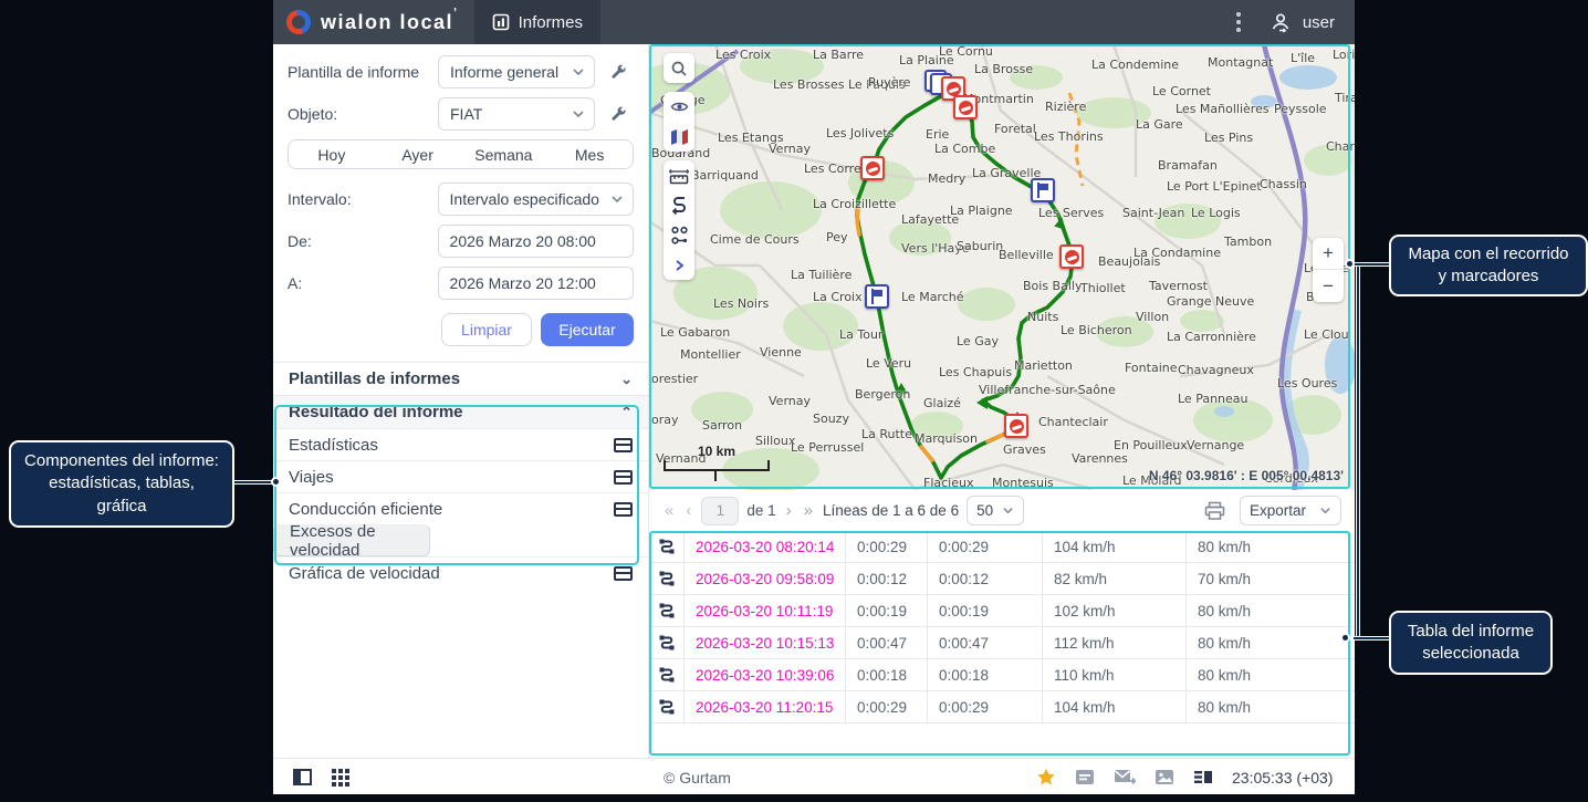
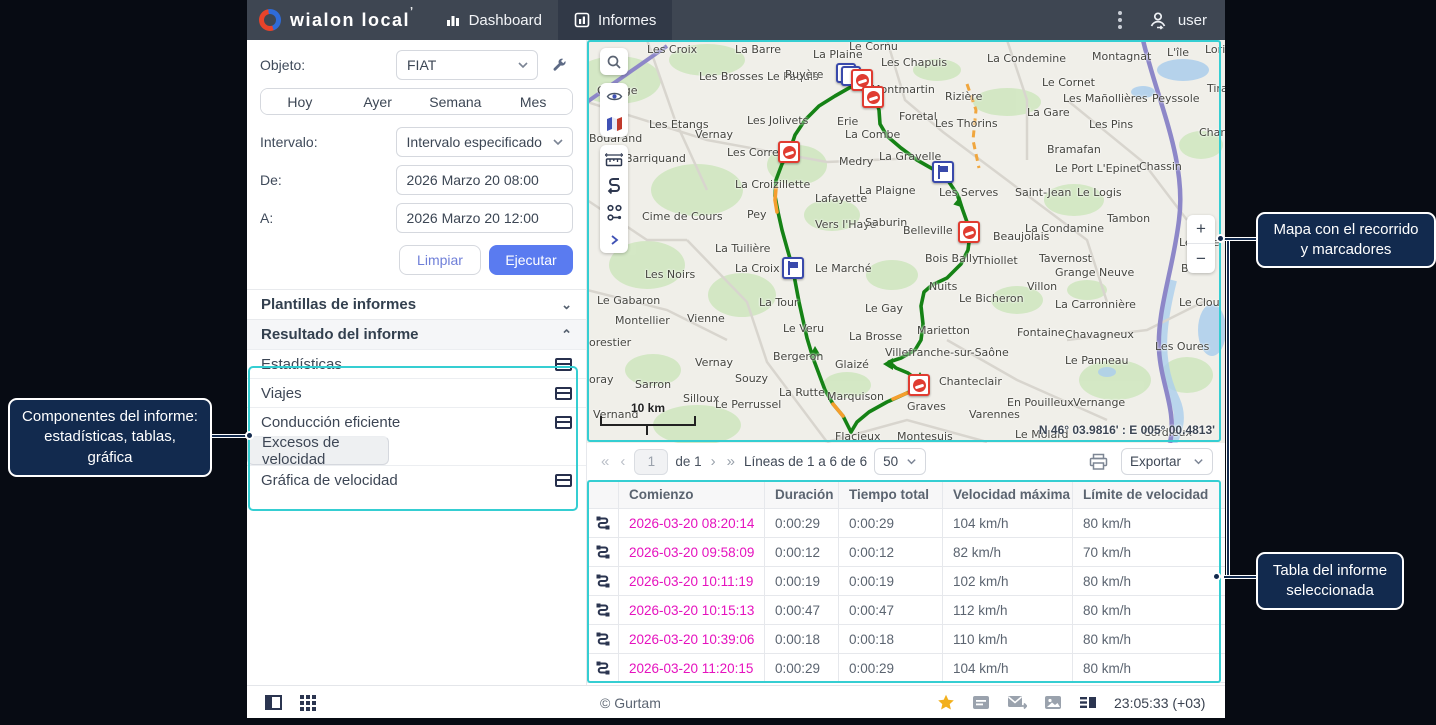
  wialon localʼ
+ Dashboard
  Informes
  user
- Plantilla de informe
- Informe general
  Objeto:
  FIAT
  Hoy
  Ayer
  Semana
  Mes
  Intervalo:
  Intervalo especificado
  De:
  2026 Marzo 20 08:00
  A:
  2026 Marzo 20 12:00
  Limpiar
  Ejecutar
  Plantillas de informes
  ⌄
  Resultado del informe
  ⌃
  Estadísticas
  Viajes
  Conducción eficiente
  Excesos de velocidad
  Gráfica de velocidad
  Les Croix
  La Barre
  La Plaine
  Le Cornu
- La Brosse
+ Les Chapuis
  La Condemine
  Montagnat
  L'île
  Les Brosses Le Paquis
  Ruyère
  ntmartin
  Rizière
  Le Cornet
  Les Mañollières
  Peyssole
  Les Etangs
  Les Jolivets
  Erie
  La Combe
  Foretal
  Les Thorins
  La Gare
  Les Pins
  Char
  Vernay
  Bouarand
  Barriquand
  Les Corre
  Medry
  La Gravelle
  Bramafan
  Le Port L'Epinet
  Chassin
  La Croizillette
  Lafayette
  La Plaigne
  Les Serves
  Saint-Jean
  Le Logis
  Pey
  Cime de Cours
  Vers l'Haye
  Saburin
  Belleville
  Beaujolais
  La Condamine
  Tambon
  La Tuilière
  Bois Bally
  Thiollet
  Tavernost
  Les Noirs
  La Croix
  Le Marché
  Nuits
  Le Bicheron
  Grange Neuve
  Villon
  Le Gabaron
  La Tour
  Le Gay
  La Carronnière
  Le Clou
  Montellier
  Vienne
  Le Veru
- Les Chapuis
+ La Brosse
  Marietton
  Fontaine
  Chavagneux
  orestier
  Villefranche-sur-Saône
  Le Panneau
  Les Oures
  Vernay
  Bergeron
  Glaizé
  Chanteclair
  oray
  Sarron
  Souzy
  La Rutte
  Marquison
  Graves
  Varennes
  En Pouilleux
  Vernange
  Silloux
  Le Perrussel
  Flacieux
  Montesuis
  Le Molard
  Cordieux
  Vernand
  +
  −
  10 km
  N 46° 03.9816' : E 005° 00.4813'
  «
  ‹
  1
  de 1
  ›
  »
  Líneas de 1 a 6 de 6
  50
  Exportar
+ Comienzo
+ Duración
+ Tiempo total
+ Velocidad máxima
+ Límite de velocidad
  2026-03-20 08:20:14
  0:00:29
  0:00:29
  104 km/h
  80 km/h
  2026-03-20 09:58:09
  0:00:12
  0:00:12
  82 km/h
  70 km/h
  2026-03-20 10:11:19
  0:00:19
  0:00:19
  102 km/h
  80 km/h
  2026-03-20 10:15:13
  0:00:47
  0:00:47
  112 km/h
  80 km/h
  2026-03-20 10:39:06
  0:00:18
  0:00:18
  110 km/h
  80 km/h
  2026-03-20 11:20:15
  0:00:29
  0:00:29
  104 km/h
  80 km/h
  © Gurtam
  23:05:33 (+03)
  Mapa con el recorrido y marcadores
  Componentes del informe: estadísticas, tablas, gráfica
  Tabla del informe seleccionada
